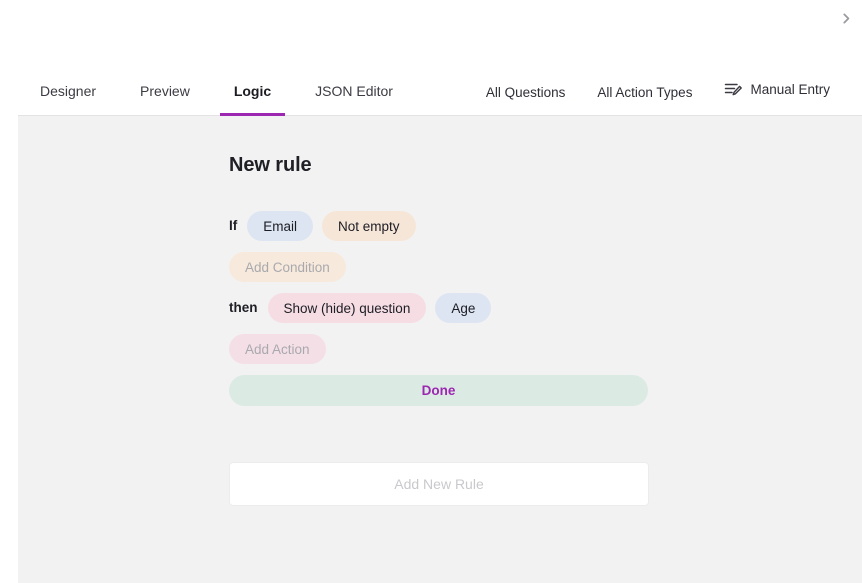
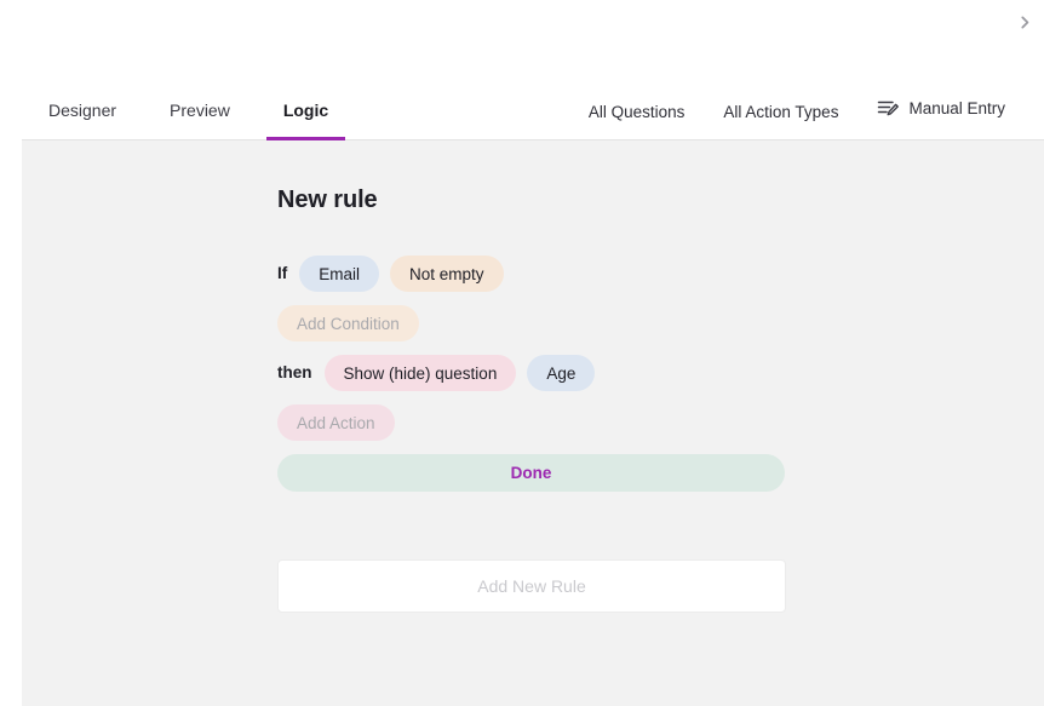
  Designer
  Preview
  Logic
- JSON Editor
  All Questions
  All Action Types
  Manual Entry
  New rule
  If
  Email
  Not empty
  Add Condition
  then
  Show (hide) question
  Age
  Add Action
  Done
  Add New Rule
